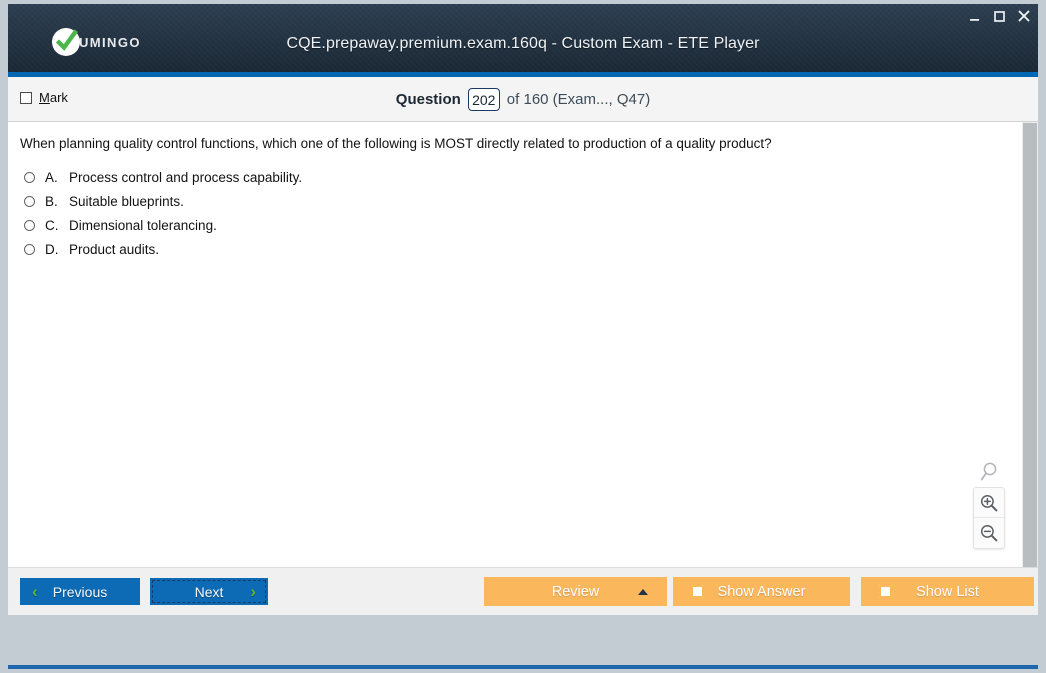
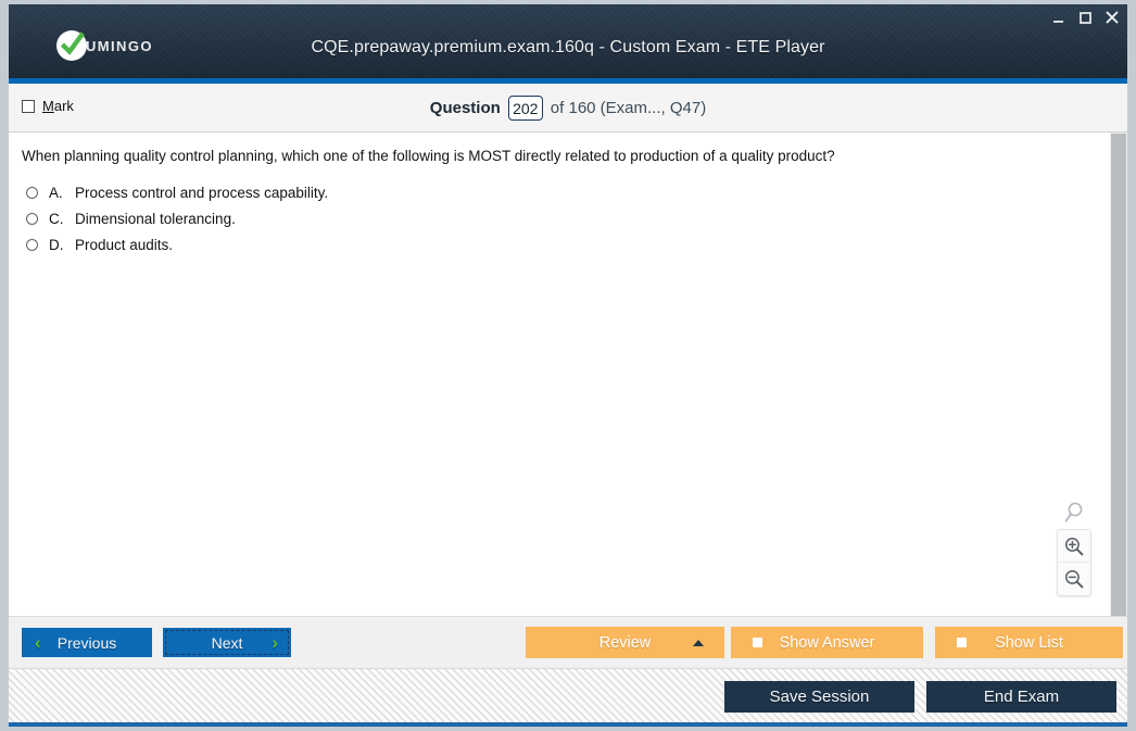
  UMINGO
  Mark
  Question
  202
  of 160 (Exam..., Q47)
- When planning quality control functions, which one of the following is MOST directly related to production of a quality product?
+ When planning quality control planning, which one of the following is MOST directly related to production of a quality product?
  A.
  Process control and process capability.
- B.
- Suitable blueprints.
  C.
  Dimensional tolerancing.
  D.
  Product audits.
  ‹
  Previous
  Next
  ›
  Review
  Show Answer
  Show List
+ Save Session
+ End Exam
